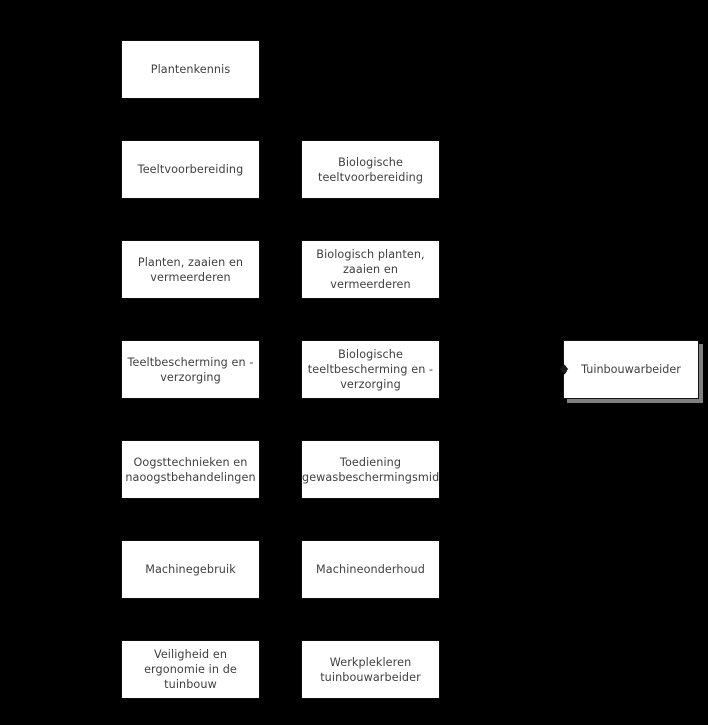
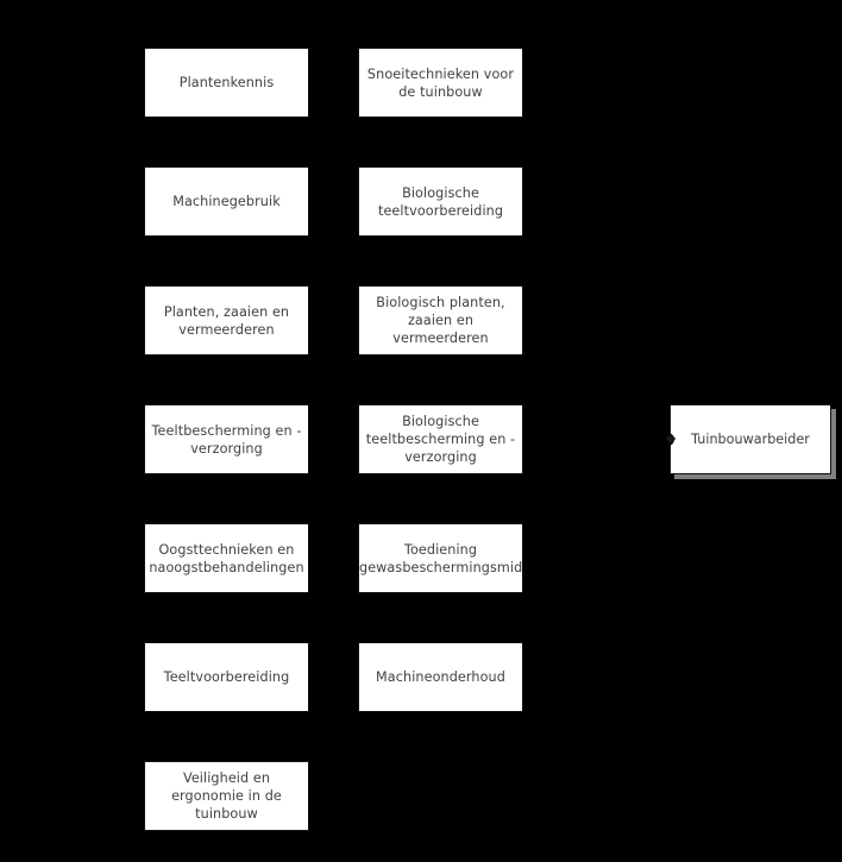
  Plantenkennis
- Teeltvoorbereiding
+ Machinegebruik
  Planten, zaaien en
  vermeerderen
  Teeltbescherming en -
  verzorging
  Oogsttechnieken en
  naoogstbehandelingen
- Machinegebruik
+ Teeltvoorbereiding
  Veiligheid en
  ergonomie in de
  tuinbouw
+ Snoeitechnieken voor
+ de tuinbouw
  Biologische
  teeltvoorbereiding
  Biologisch planten,
  zaaien en
  vermeerderen
  Biologische
  teeltbescherming en -
  verzorging
  Toediening
  gewasbeschermingsmid
  Machineonderhoud
- Werkplekleren
- tuinbouwarbeider
  Tuinbouwarbeider
